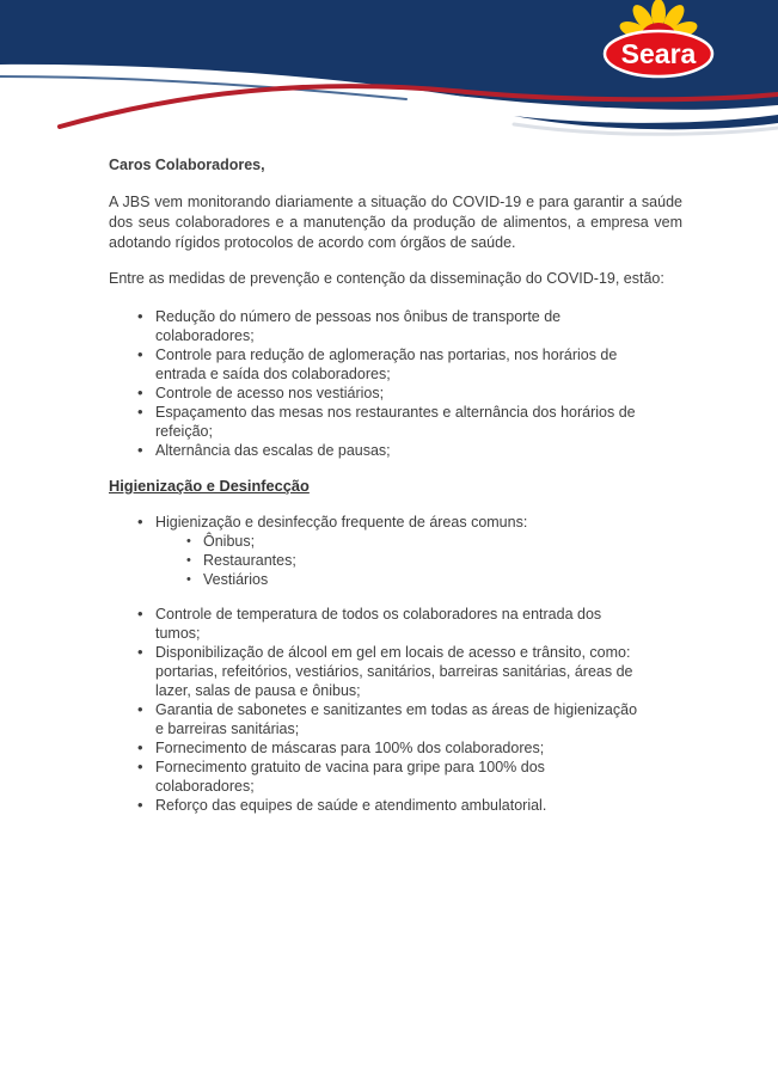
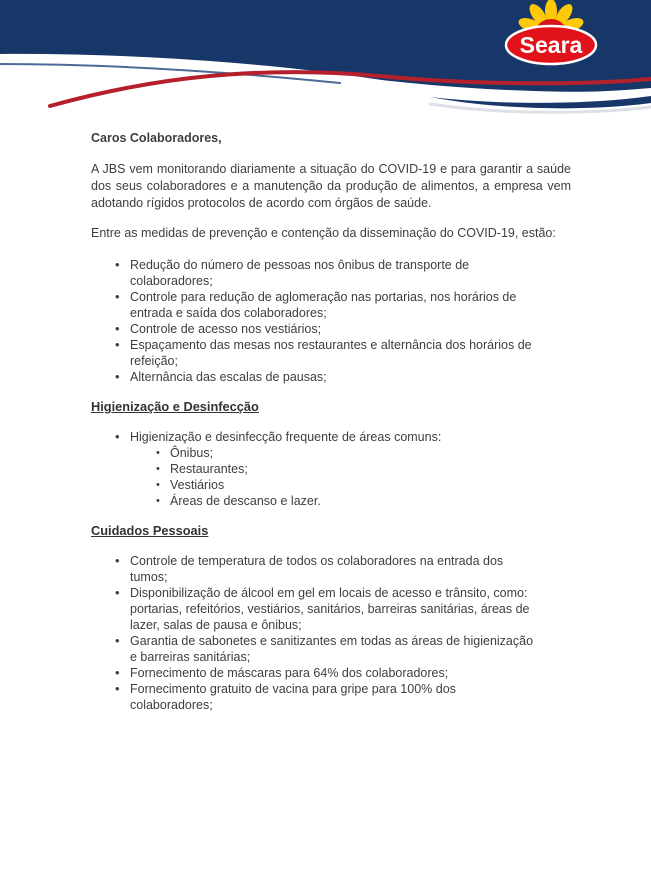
  Seara
  Caros Colaboradores,
  A JBS vem monitorando diariamente a situação do COVID-19 e para garantir a saúde dos seus colaboradores e a manutenção da produção de alimentos, a empresa vem adotando rígidos protocolos de acordo com órgãos de saúde.
  Entre as medidas de prevenção e contenção da disseminação do COVID-19, estão:
  Redução do número de pessoas nos ônibus de transporte de
  colaboradores;
  Controle para redução de aglomeração nas portarias, nos horários de
  entrada e saída dos colaboradores;
  Controle de acesso nos vestiários;
  Espaçamento das mesas nos restaurantes e alternância dos horários de
  refeição;
  Alternância das escalas de pausas;
  Higienização e Desinfecção
  Higienização e desinfecção frequente de áreas comuns:
  Ônibus;
  Restaurantes;
  Vestiários
+ Áreas de descanso e lazer.
+ Cuidados Pessoais
  Controle de temperatura de todos os colaboradores na entrada dos
  tumos;
  Disponibilização de álcool em gel em locais de acesso e trânsito, como:
  portarias, refeitórios, vestiários, sanitários, barreiras sanitárias, áreas de
  lazer, salas de pausa e ônibus;
  Garantia de sabonetes e sanitizantes em todas as áreas de higienização
  e barreiras sanitárias;
- Fornecimento de máscaras para 100% dos colaboradores;
+ Fornecimento de máscaras para 64% dos colaboradores;
  Fornecimento gratuito de vacina para gripe para 100% dos
  colaboradores;
- Reforço das equipes de saúde e atendimento ambulatorial.
